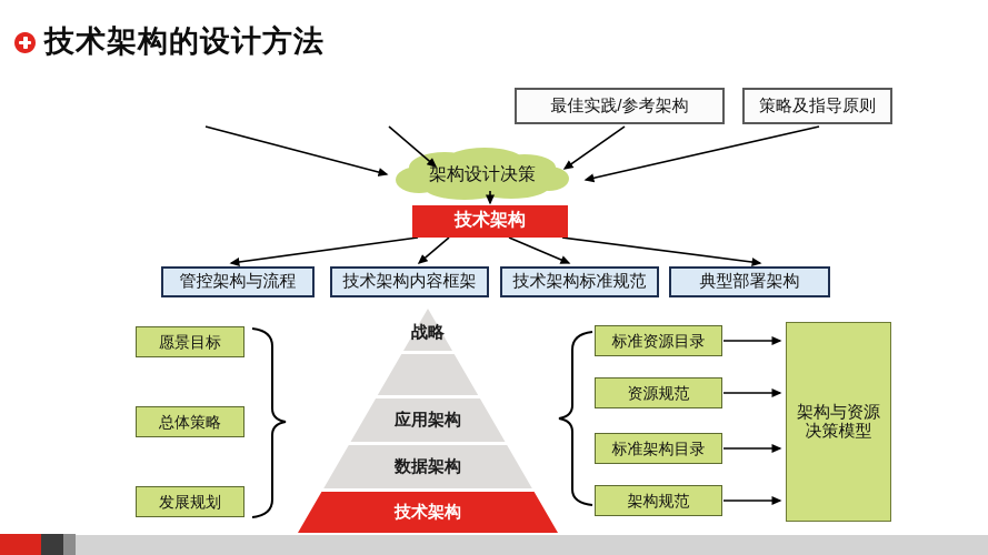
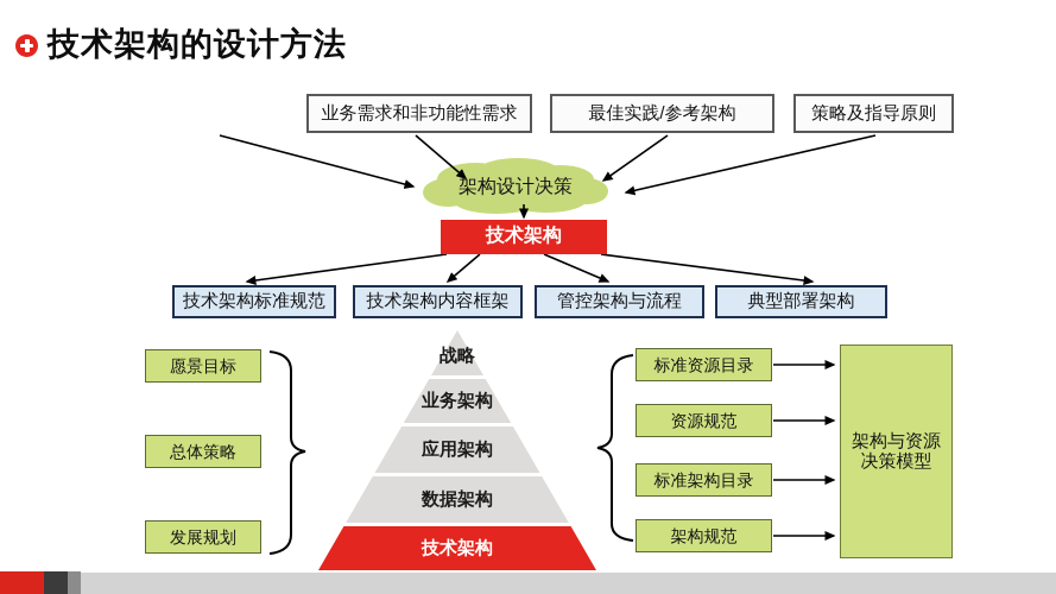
  技术架构的设计方法
+ 业务需求和非功能性需求
  最佳实践/参考架构
  策略及指导原则
  架构设计决策
  技术架构
- 管控架构与流程
+ 技术架构标准规范
  技术架构内容框架
- 技术架构标准规范
+ 管控架构与流程
  典型部署架构
  战略
+ 业务架构
  应用架构
  数据架构
  技术架构
  愿景目标
  总体策略
  发展规划
  标准资源目录
  资源规范
  标准架构目录
  架构规范
  架构与资源
  决策模型
